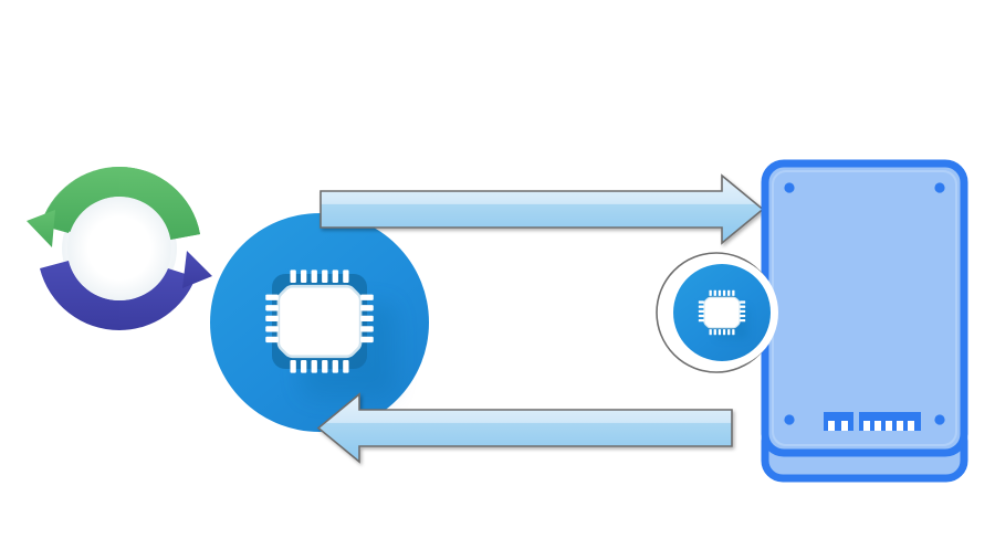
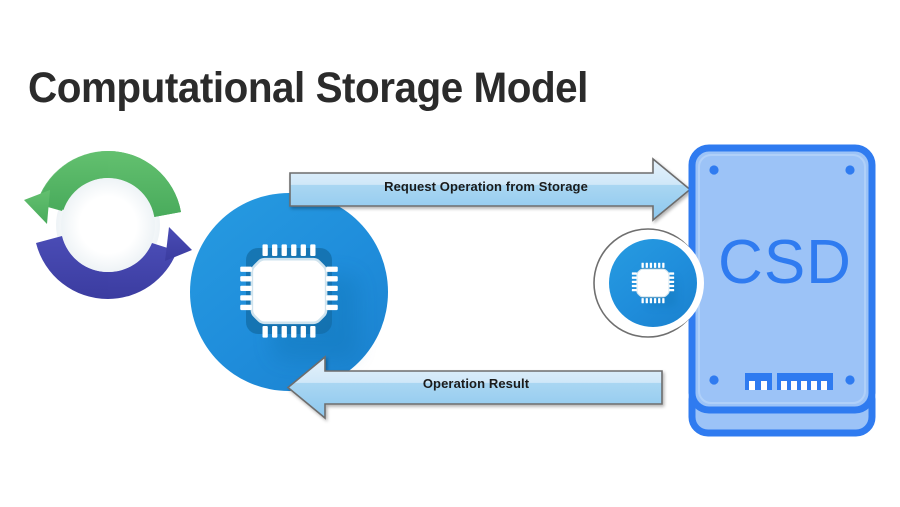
+ Computational Storage Model
+ Request Operation from Storage
+ Operation Result
+ CSD
